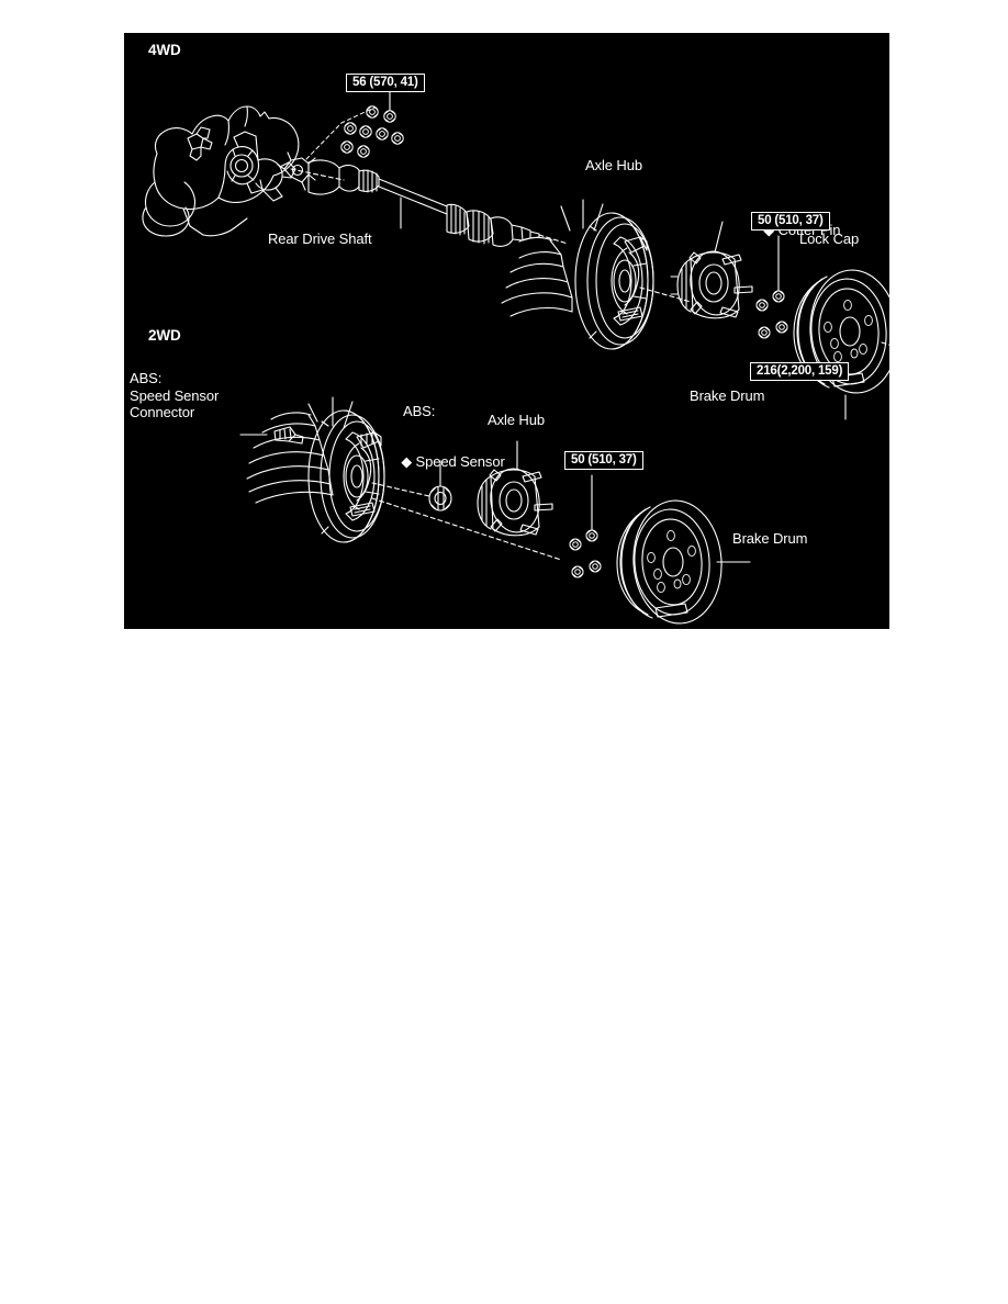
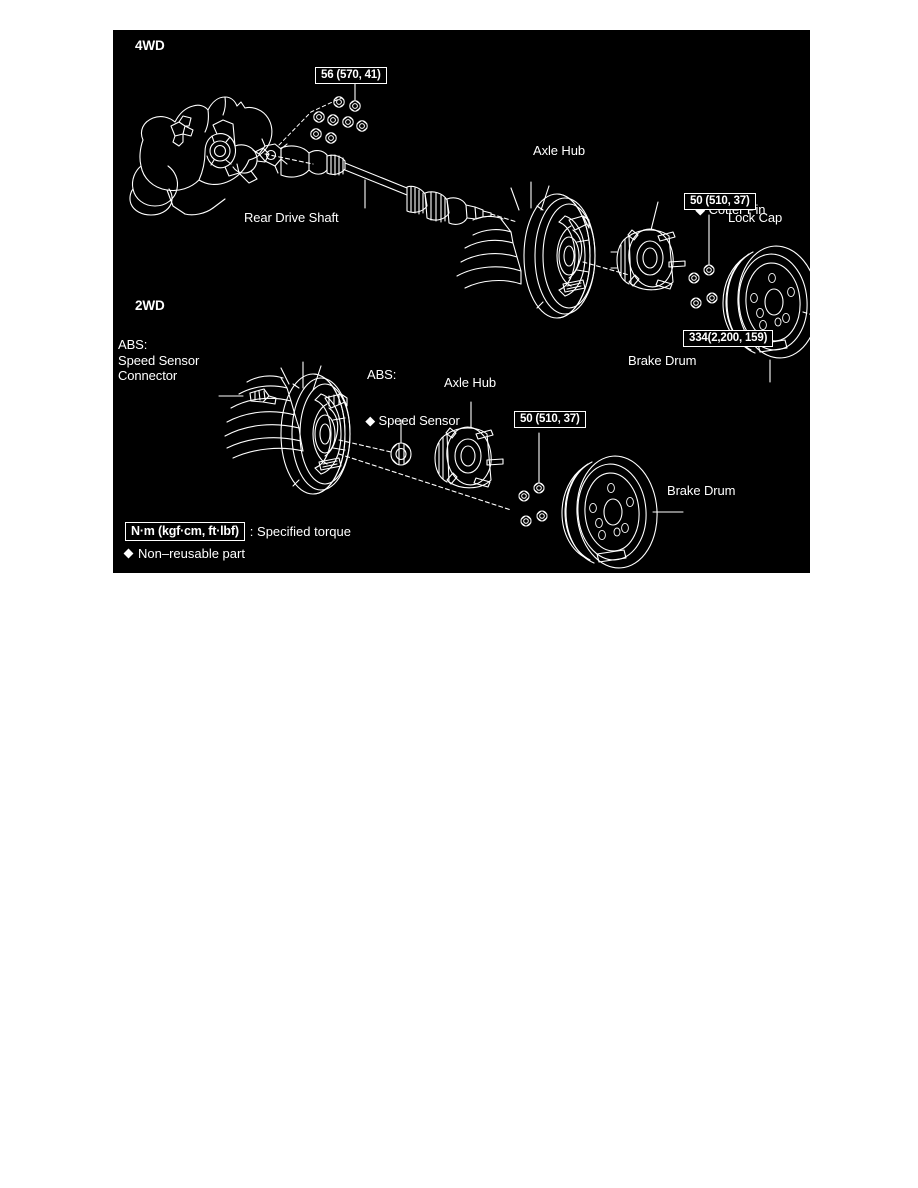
  4WD
  Rear Drive Shaft
  Axle Hub
  Lock Cap
  Brake Drum
  2WD
  ABS:
  Speed Sensor
  Connector
  ABS:
  Speed Sensor
  Axle Hub
  Brake Drum
  56 (570, 41)
  50 (510, 37)
- 216(2,200, 159)
+ 334(2,200, 159)
  50 (510, 37)
+ N·m (kgf·cm, ft·lbf)
+ : Specified torque
+ Non–reusable part
